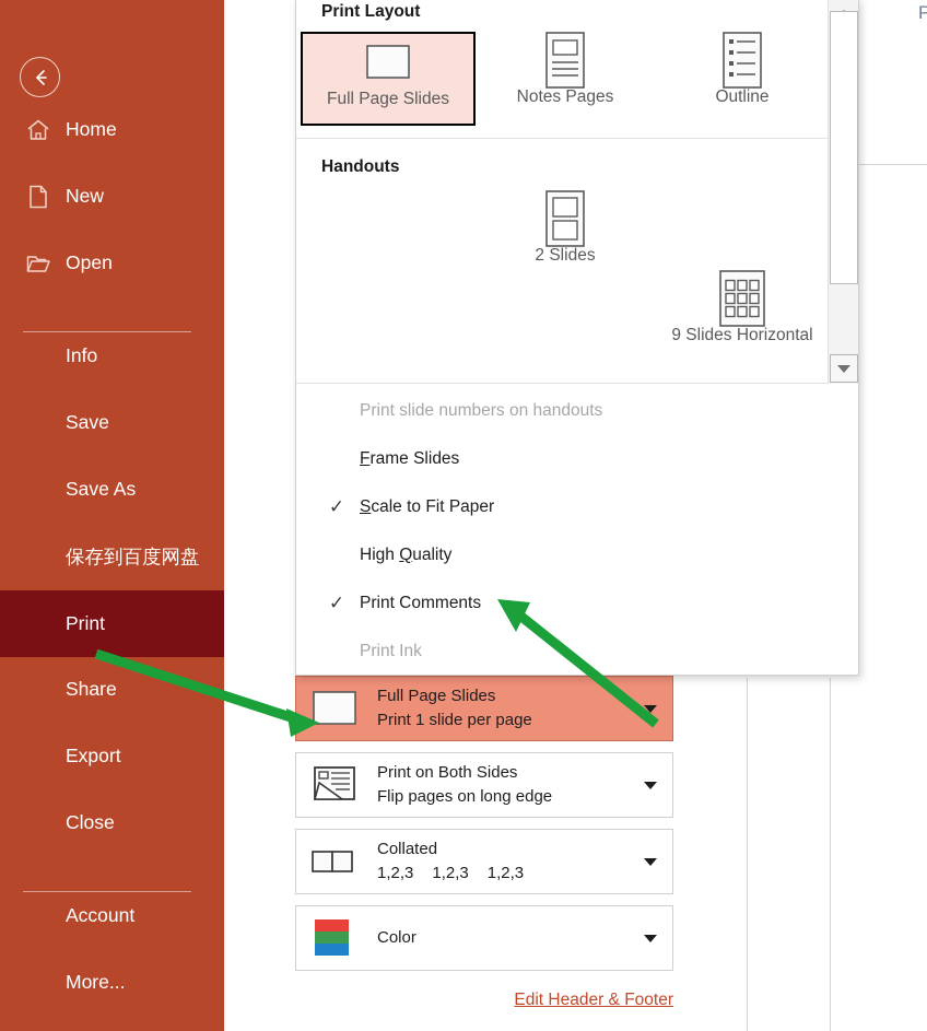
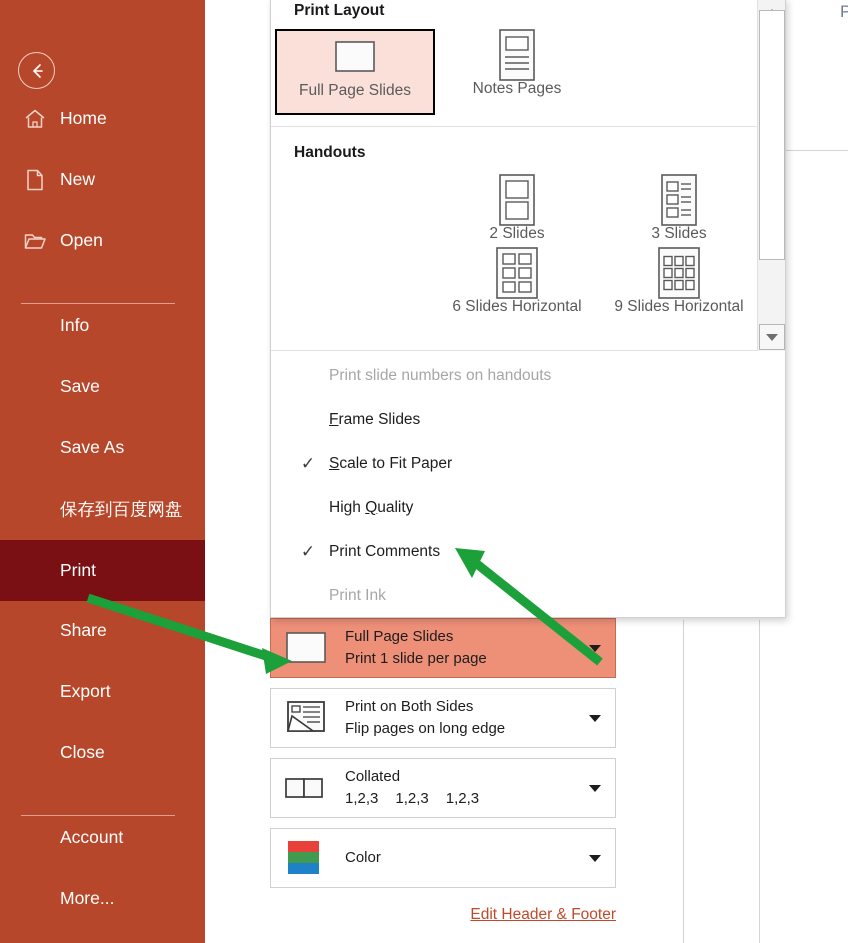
  Home
  New
  Open
  Info
  Save
  Save As
  保存到百度网盘
  Print
  Share
  Export
  Close
  Account
  More...
  P
  Full Page Slides
  Print 1 slide per page
  Print on Both Sides
  Flip pages on long edge
  Collated
  1,2,3
  1,2,3
  1,2,3
  Color
  Edit Header & Footer
  Print Layout
  Full Page Slides
  Notes Pages
- Outline
  Handouts
  2 Slides
+ 3 Slides
+ 6 Slides Horizontal
  9 Slides Horizontal
  Print slide numbers on handouts
  Frame Slides
  ✓
  Scale to Fit Paper
  High Quality
  ✓
  Print Comments
  Print Ink
